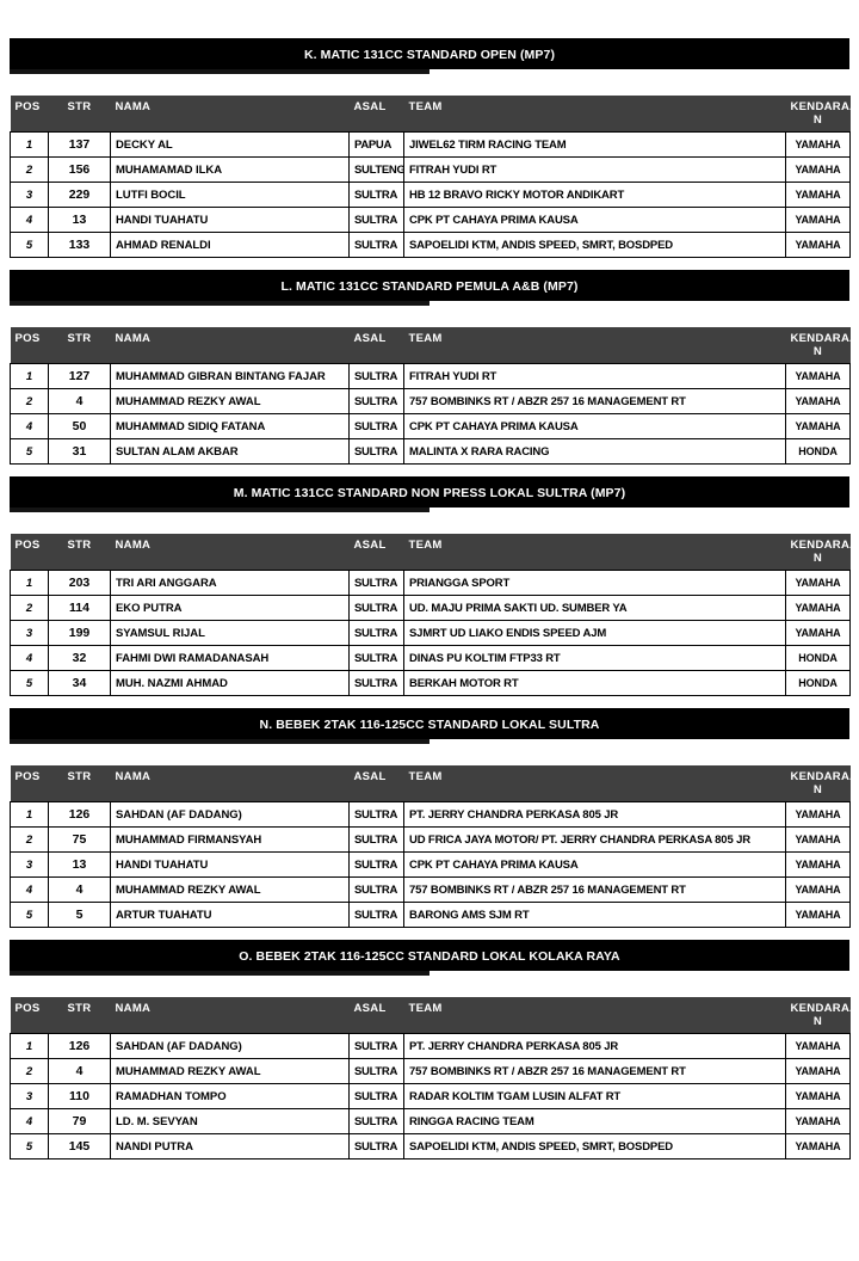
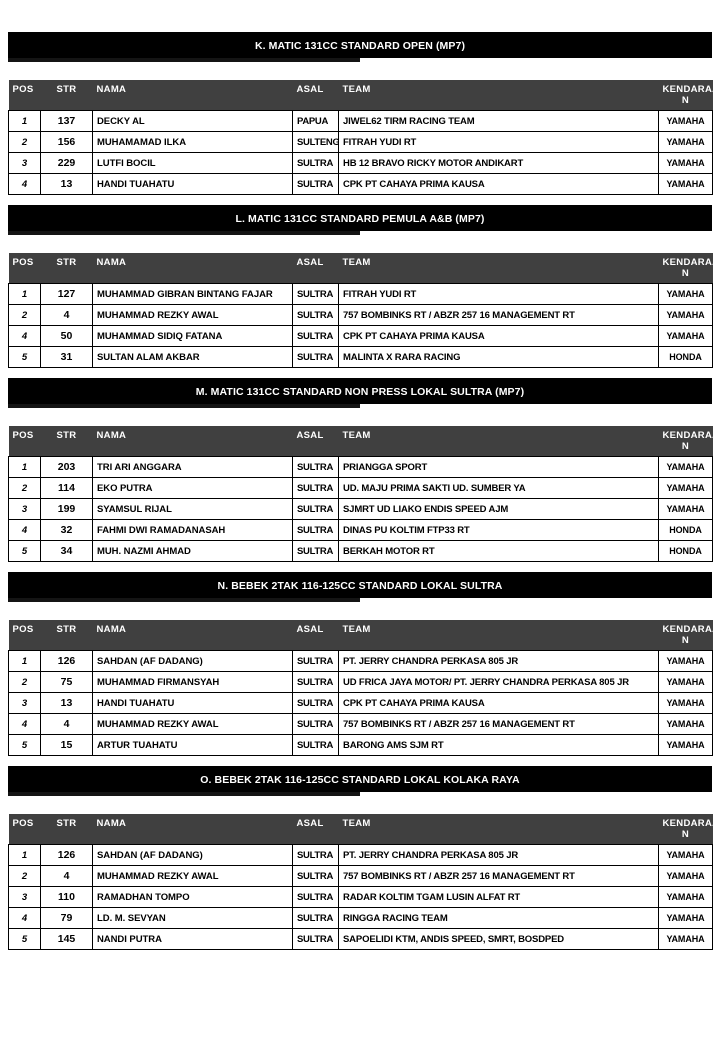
  K. MATIC 131CC STANDARD OPEN (MP7)
  POS	STR	NAMA	ASAL	TEAM	KENDARAAN
  1	137	DECKY AL	PAPUA	JIWEL62 TIRM RACING TEAM	YAMAHA
  2	156	MUHAMAMAD ILKA	SULTENG	FITRAH YUDI RT	YAMAHA
  3	229	LUTFI BOCIL	SULTRA	HB 12 BRAVO RICKY MOTOR ANDIKART	YAMAHA
  4	13	HANDI TUAHATU	SULTRA	CPK PT CAHAYA PRIMA KAUSA	YAMAHA
- 5	133	AHMAD RENALDI	SULTRA	SAPOELIDI KTM, ANDIS SPEED, SMRT, BOSDPED	YAMAHA
  L. MATIC 131CC STANDARD PEMULA A&B (MP7)
  POS	STR	NAMA	ASAL	TEAM	KENDARAAN
  1	127	MUHAMMAD GIBRAN BINTANG FAJAR	SULTRA	FITRAH YUDI RT	YAMAHA
  2	4	MUHAMMAD REZKY AWAL	SULTRA	757 BOMBINKS RT / ABZR 257 16 MANAGEMENT RT	YAMAHA
  4	50	MUHAMMAD SIDIQ FATANA	SULTRA	CPK PT CAHAYA PRIMA KAUSA	YAMAHA
  5	31	SULTAN ALAM AKBAR	SULTRA	MALINTA X RARA RACING	HONDA
  M. MATIC 131CC STANDARD NON PRESS LOKAL SULTRA (MP7)
  POS	STR	NAMA	ASAL	TEAM	KENDARAAN
  1	203	TRI ARI ANGGARA	SULTRA	PRIANGGA SPORT	YAMAHA
  2	114	EKO PUTRA	SULTRA	UD. MAJU PRIMA SAKTI UD. SUMBER YA	YAMAHA
  3	199	SYAMSUL RIJAL	SULTRA	SJMRT UD LIAKO ENDIS SPEED AJM	YAMAHA
  4	32	FAHMI DWI RAMADANASAH	SULTRA	DINAS PU KOLTIM FTP33 RT	HONDA
  5	34	MUH. NAZMI AHMAD	SULTRA	BERKAH MOTOR RT	HONDA
  N. BEBEK 2TAK 116-125CC STANDARD LOKAL SULTRA
  POS	STR	NAMA	ASAL	TEAM	KENDARAAN
  1	126	SAHDAN (AF DADANG)	SULTRA	PT. JERRY CHANDRA PERKASA 805 JR	YAMAHA
  2	75	MUHAMMAD FIRMANSYAH	SULTRA	UD FRICA JAYA MOTOR/ PT. JERRY CHANDRA PERKASA 805 JR	YAMAHA
  3	13	HANDI TUAHATU	SULTRA	CPK PT CAHAYA PRIMA KAUSA	YAMAHA
  4	4	MUHAMMAD REZKY AWAL	SULTRA	757 BOMBINKS RT / ABZR 257 16 MANAGEMENT RT	YAMAHA
- 5	5	ARTUR TUAHATU	SULTRA	BARONG AMS SJM RT	YAMAHA
+ 5	15	ARTUR TUAHATU	SULTRA	BARONG AMS SJM RT	YAMAHA
  O. BEBEK 2TAK 116-125CC STANDARD LOKAL KOLAKA RAYA
  POS	STR	NAMA	ASAL	TEAM	KENDARAAN
  1	126	SAHDAN (AF DADANG)	SULTRA	PT. JERRY CHANDRA PERKASA 805 JR	YAMAHA
  2	4	MUHAMMAD REZKY AWAL	SULTRA	757 BOMBINKS RT / ABZR 257 16 MANAGEMENT RT	YAMAHA
  3	110	RAMADHAN TOMPO	SULTRA	RADAR KOLTIM TGAM LUSIN ALFAT RT	YAMAHA
  4	79	LD. M. SEVYAN	SULTRA	RINGGA RACING TEAM	YAMAHA
  5	145	NANDI PUTRA	SULTRA	SAPOELIDI KTM, ANDIS SPEED, SMRT, BOSDPED	YAMAHA
